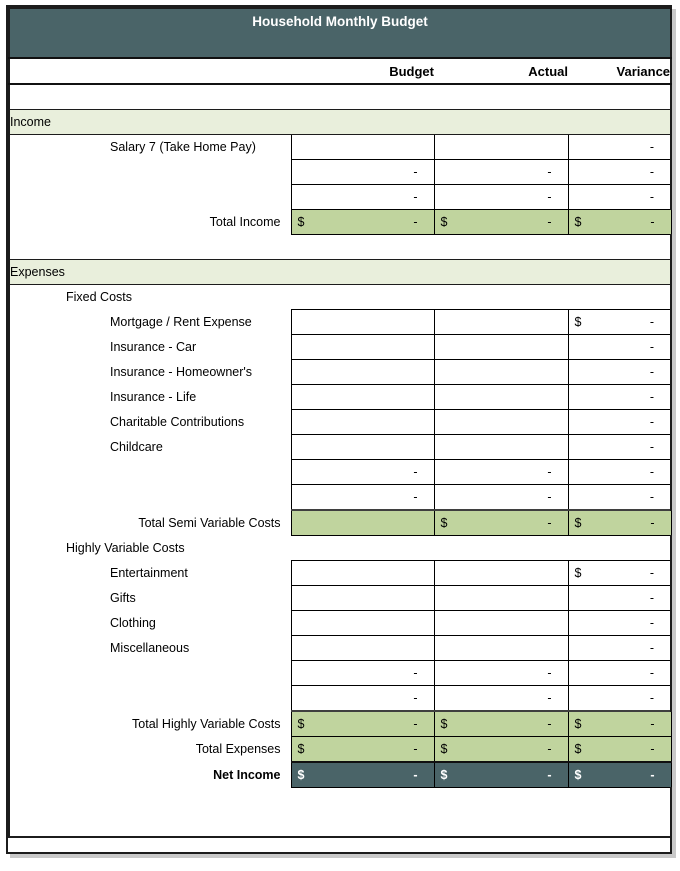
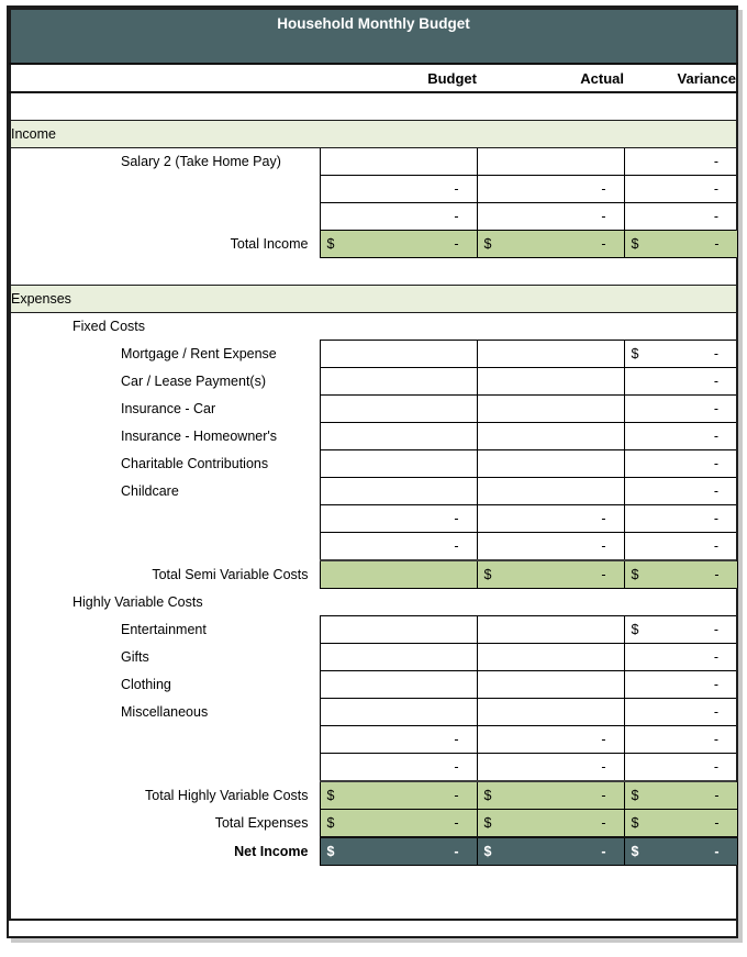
  Household Monthly Budget
  	Budget	Actual	Variance
  Income
- Salary 7 (Take Home Pay)			-
+ Salary 2 (Take Home Pay)			-
  	-	-	-
  	-	-	-
  Total Income	$ -	$ -	$ -
  Expenses
  Fixed Costs
  Mortgage / Rent Expense			$ -
+ Car / Lease Payment(s)			-
  Insurance - Car			-
  Insurance - Homeowner's			-
- Insurance - Life			-
  Charitable Contributions			-
  Childcare			-
  	-	-	-
  	-	-	-
  Total Semi Variable Costs		$ -	$ -
  Highly Variable Costs
  Entertainment			$ -
  Gifts			-
  Clothing			-
  Miscellaneous			-
  	-	-	-
  	-	-	-
  Total Highly Variable Costs	$ -	$ -	$ -
  Total Expenses	$ -	$ -	$ -
  Net Income	$ -	$ -	$ -
